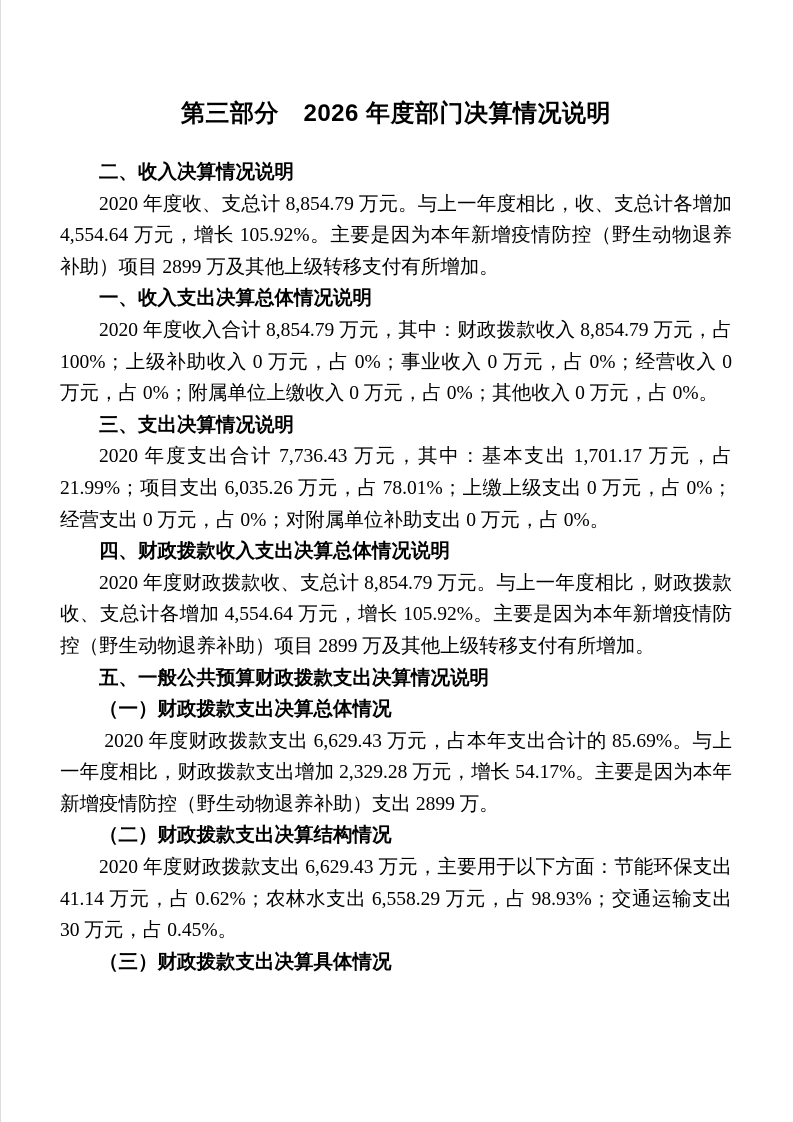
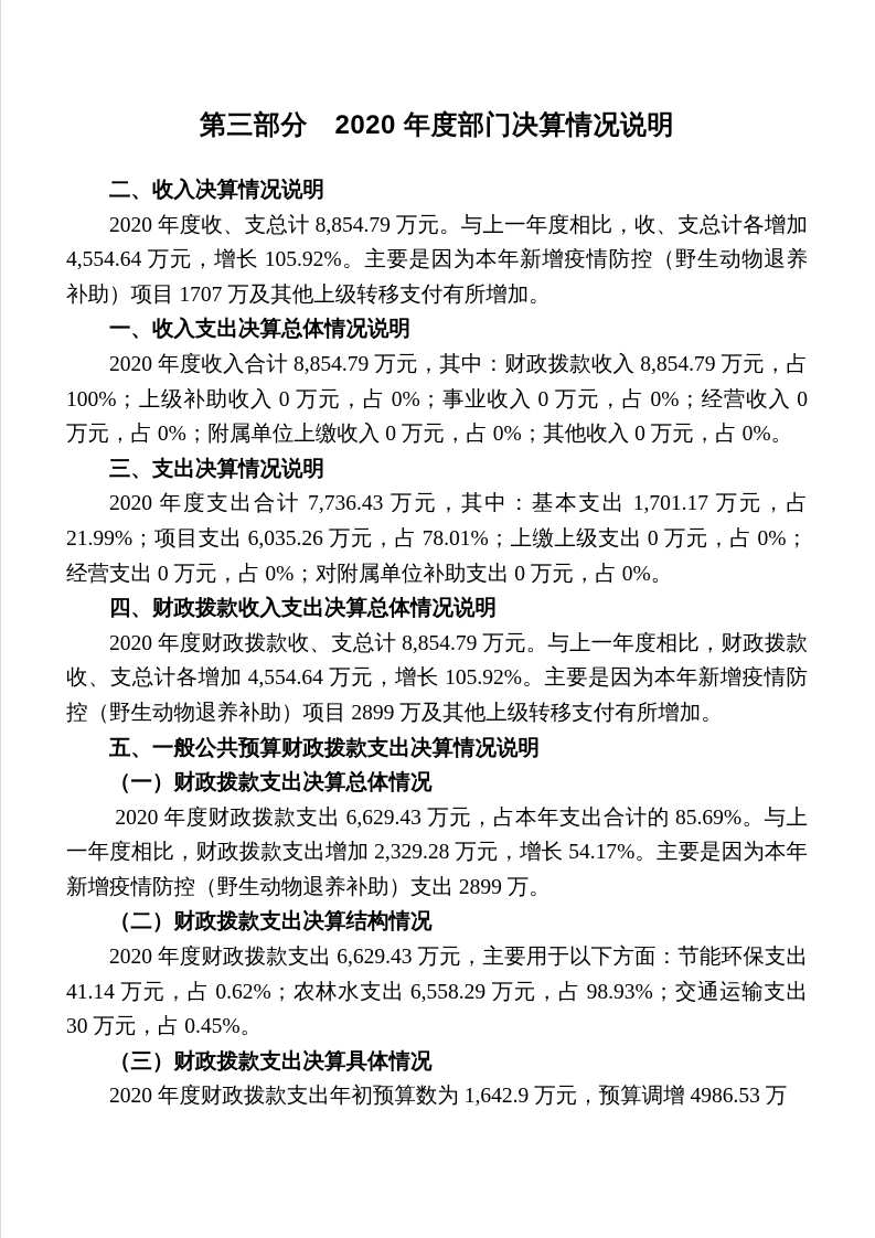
- 第三部分 2026 年度部门决算情况说明
+ 第三部分 2020 年度部门决算情况说明
  二、收入决算情况说明
- 2020 年度收、支总计 8,854.79 万元。与上一年度相比，收、支总计各增加 4,554.64 万元，增长 105.92%。主要是因为本年新增疫情防控（野生动物退养补助）项目 2899 万及其他上级转移支付有所增加。
+ 2020 年度收、支总计 8,854.79 万元。与上一年度相比，收、支总计各增加 4,554.64 万元，增长 105.92%。主要是因为本年新增疫情防控（野生动物退养补助）项目 1707 万及其他上级转移支付有所增加。
  一、收入支出决算总体情况说明
  2020 年度收入合计 8,854.79 万元，其中：财政拨款收入 8,854.79 万元，占 100%；上级补助收入 0 万元，占 0%；事业收入 0 万元，占 0%；经营收入 0 万元，占 0%；附属单位上缴收入 0 万元，占 0%；其他收入 0 万元，占 0%。
  三、支出决算情况说明
  2020 年度支出合计 7,736.43 万元，其中：基本支出 1,701.17 万元，占 21.99%；项目支出 6,035.26 万元，占 78.01%；上缴上级支出 0 万元，占 0%；经营支出 0 万元，占 0%；对附属单位补助支出 0 万元，占 0%。
  四、财政拨款收入支出决算总体情况说明
  2020 年度财政拨款收、支总计 8,854.79 万元。与上一年度相比，财政拨款收、支总计各增加 4,554.64 万元，增长 105.92%。主要是因为本年新增疫情防控（野生动物退养补助）项目 2899 万及其他上级转移支付有所增加。
  五、一般公共预算财政拨款支出决算情况说明
  （一）财政拨款支出决算总体情况
  2020 年度财政拨款支出 6,629.43 万元，占本年支出合计的 85.69%。与上一年度相比，财政拨款支出增加 2,329.28 万元，增长 54.17%。主要是因为本年新增疫情防控（野生动物退养补助）支出 2899 万。
  （二）财政拨款支出决算结构情况
  2020 年度财政拨款支出 6,629.43 万元，主要用于以下方面：节能环保支出 41.14 万元，占 0.62%；农林水支出 6,558.29 万元，占 98.93%；交通运输支出 30 万元，占 0.45%。
  （三）财政拨款支出决算具体情况
+ 2020 年度财政拨款支出年初预算数为 1,642.9 万元，预算调增 4986.53 万
